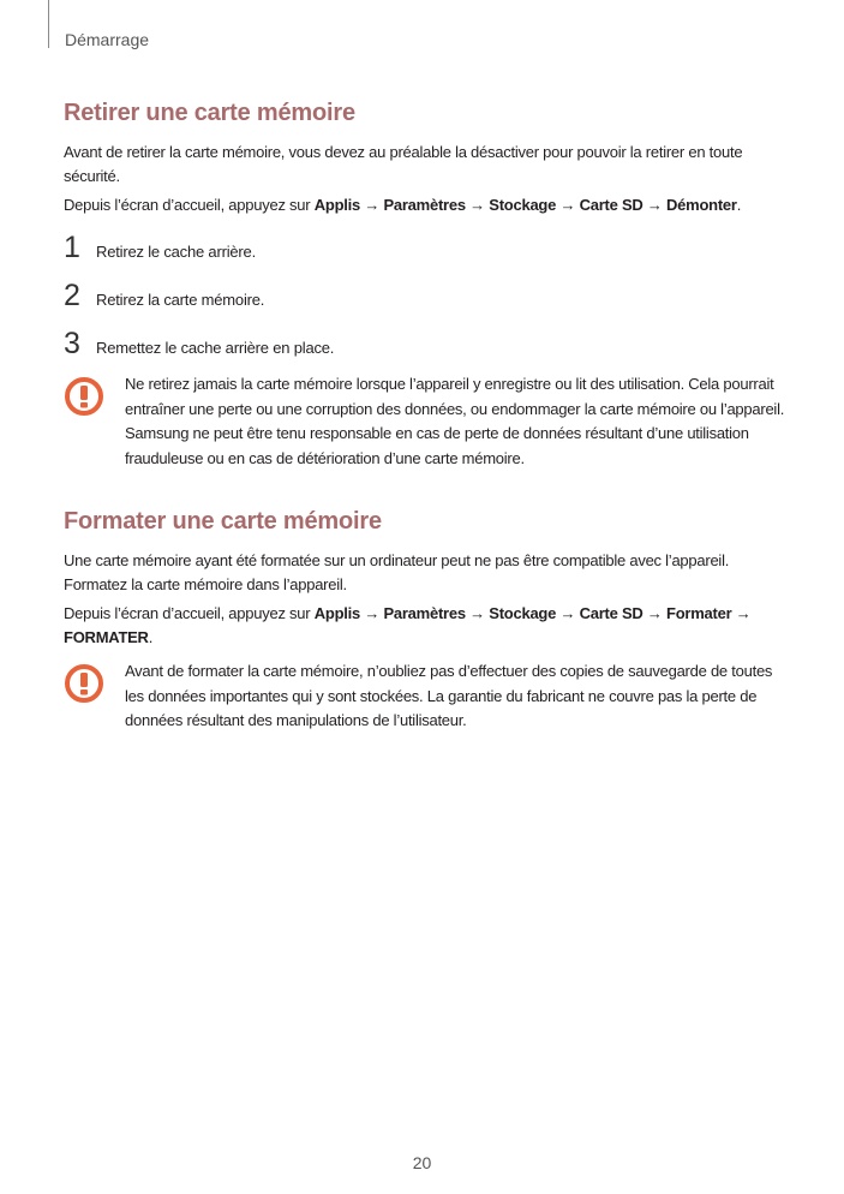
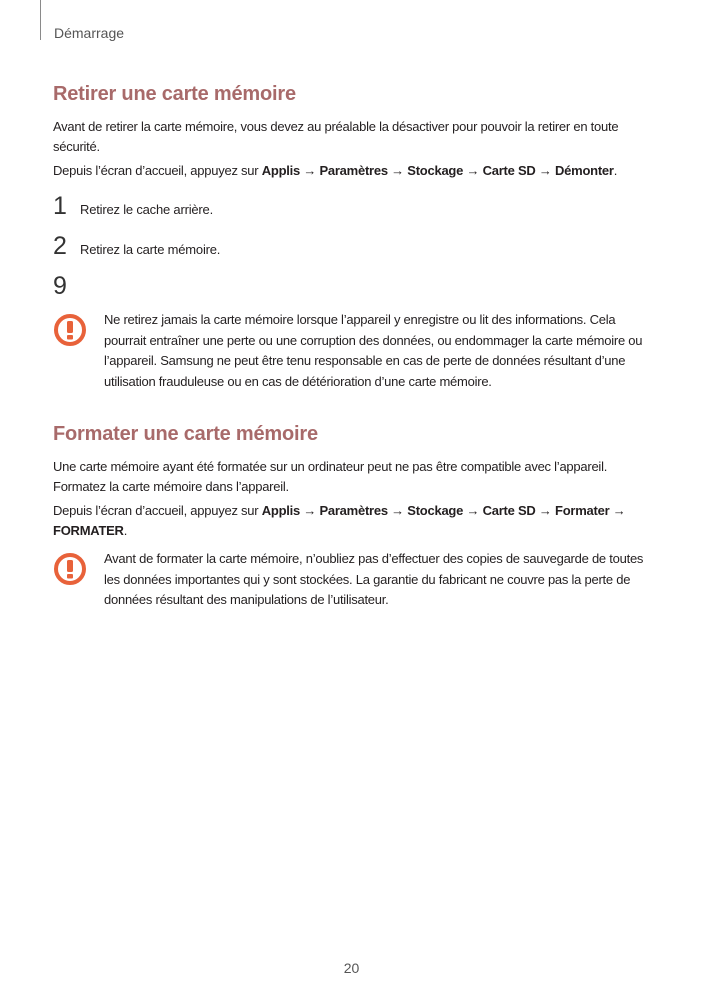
  Démarrage
  Retirer une carte mémoire
  Avant de retirer la carte mémoire, vous devez au préalable la désactiver pour pouvoir la retirer en toute sécurité.
  Depuis l’écran d’accueil, appuyez sur Applis → Paramètres → Stockage → Carte SD → Démonter.
  1
  Retirez le cache arrière.
  2
  Retirez la carte mémoire.
- 3
+ 9
- Remettez le cache arrière en place.
- Ne retirez jamais la carte mémoire lorsque l’appareil y enregistre ou lit des utilisation. Cela pourrait entraîner une perte ou une corruption des données, ou endommager la carte mémoire ou l’appareil. Samsung ne peut être tenu responsable en cas de perte de données résultant d’une utilisation frauduleuse ou en cas de détérioration d’une carte mémoire.
+ Ne retirez jamais la carte mémoire lorsque l’appareil y enregistre ou lit des informations. Cela pourrait entraîner une perte ou une corruption des données, ou endommager la carte mémoire ou l’appareil. Samsung ne peut être tenu responsable en cas de perte de données résultant d’une utilisation frauduleuse ou en cas de détérioration d’une carte mémoire.
  Formater une carte mémoire
  Une carte mémoire ayant été formatée sur un ordinateur peut ne pas être compatible avec l’appareil. Formatez la carte mémoire dans l’appareil.
  Depuis l’écran d’accueil, appuyez sur Applis → Paramètres → Stockage → Carte SD → Formater → FORMATER.
  Avant de formater la carte mémoire, n’oubliez pas d’effectuer des copies de sauvegarde de toutes les données importantes qui y sont stockées. La garantie du fabricant ne couvre pas la perte de données résultant des manipulations de l’utilisateur.
  20
